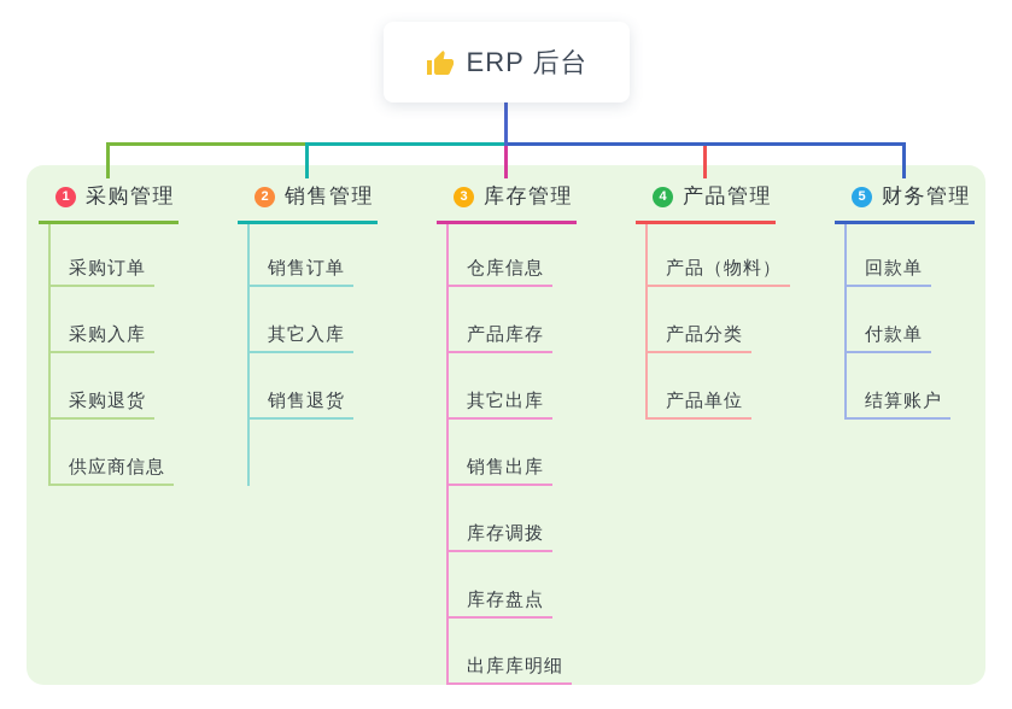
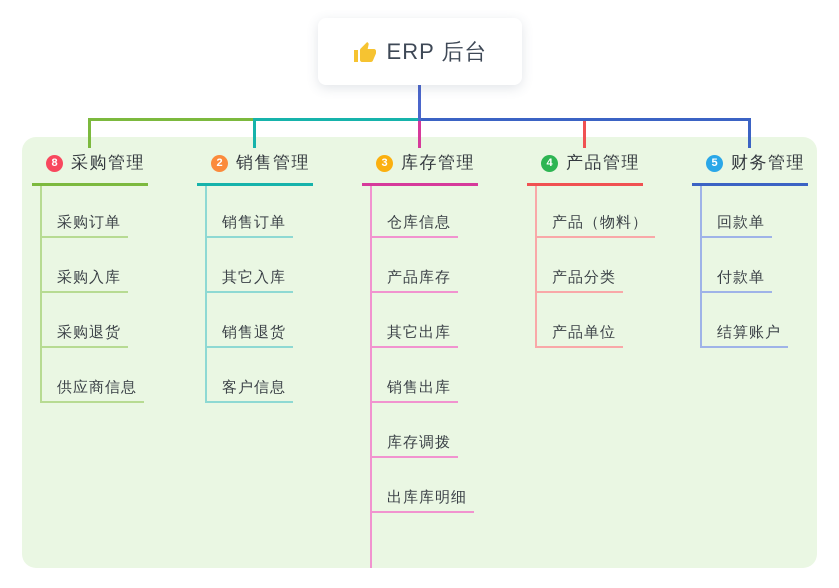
  ERP 后台
- 1
+ 8
  采购管理
  采购订单
  采购入库
  采购退货
  供应商信息
  2
  销售管理
  销售订单
  其它入库
  销售退货
+ 客户信息
  3
  库存管理
  仓库信息
  产品库存
  其它出库
  销售出库
  库存调拨
- 库存盘点
  出库库明细
  4
  产品管理
  产品（物料）
  产品分类
  产品单位
  5
  财务管理
  回款单
  付款单
  结算账户
